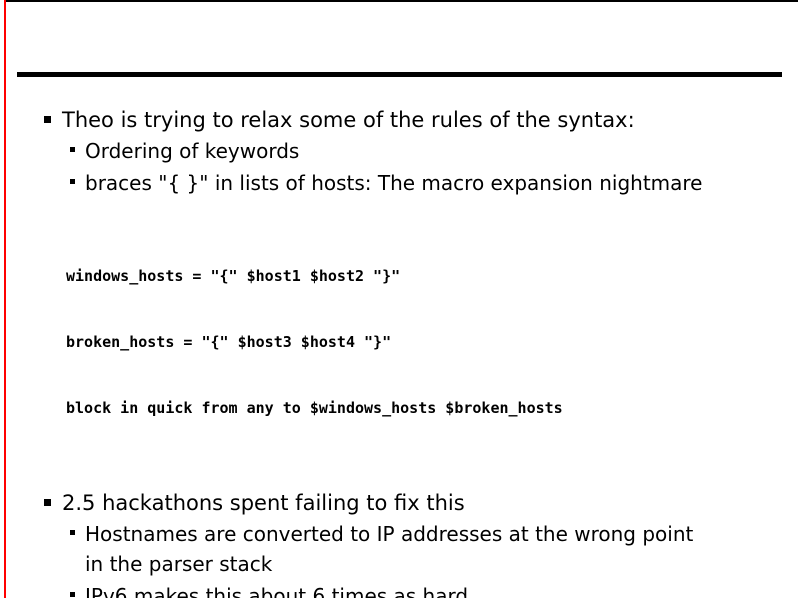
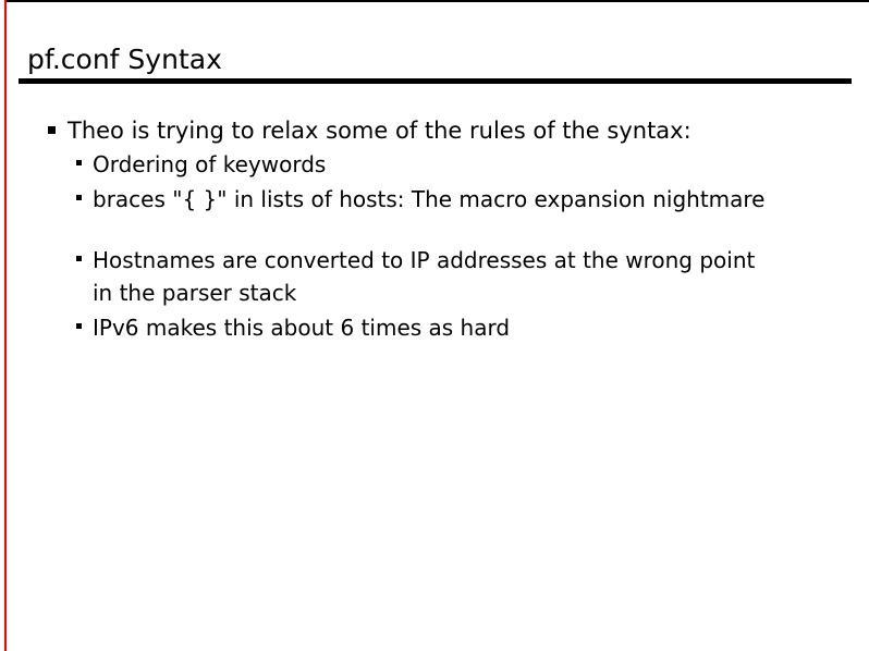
+ pf.conf Syntax
  Theo is trying to relax some of the rules of the syntax:
  Ordering of keywords
  braces "{ }" in lists of hosts: The macro expansion nightmare
- windows_hosts = "{" $host1 $host2 "}"
- broken_hosts = "{" $host3 $host4 "}"
- block in quick from any to $windows_hosts $broken_hosts
- 2.5 hackathons spent failing to fix this
  Hostnames are converted to IP addresses at the wrong point in the parser stack
  IPv6 makes this about 6 times as hard
